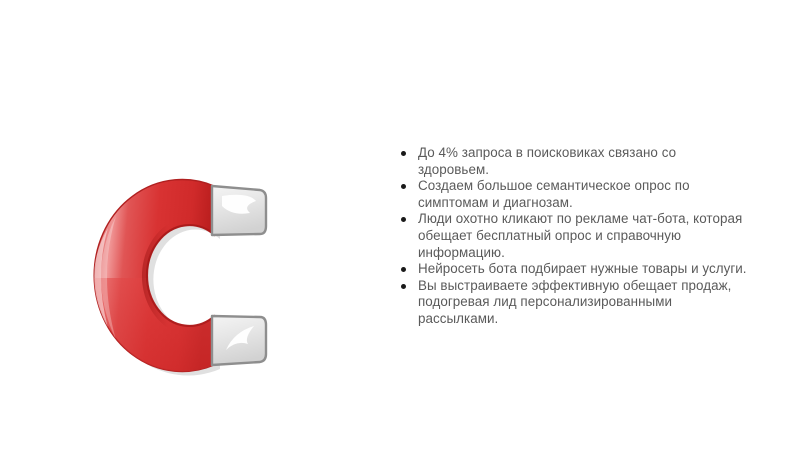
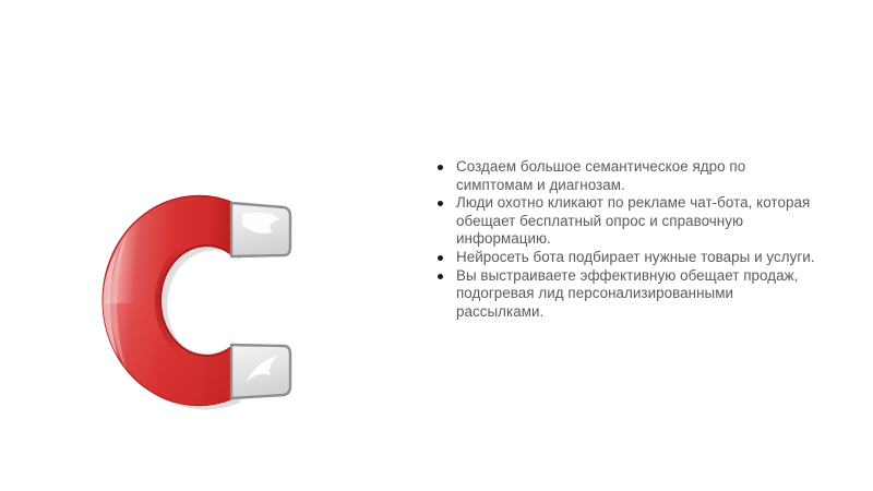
- До 4% запроса в поисковиках связано со здоровьем.
- Создаем большое семантическое опрос по симптомам и диагнозам.
+ Создаем большое семантическое ядро по симптомам и диагнозам.
  Люди охотно кликают по рекламе чат-бота, которая обещает бесплатный опрос и справочную информацию.
  Нейросеть бота подбирает нужные товары и услуги.
  Вы выстраиваете эффективную обещает продаж, подогревая лид персонализированными рассылками.
